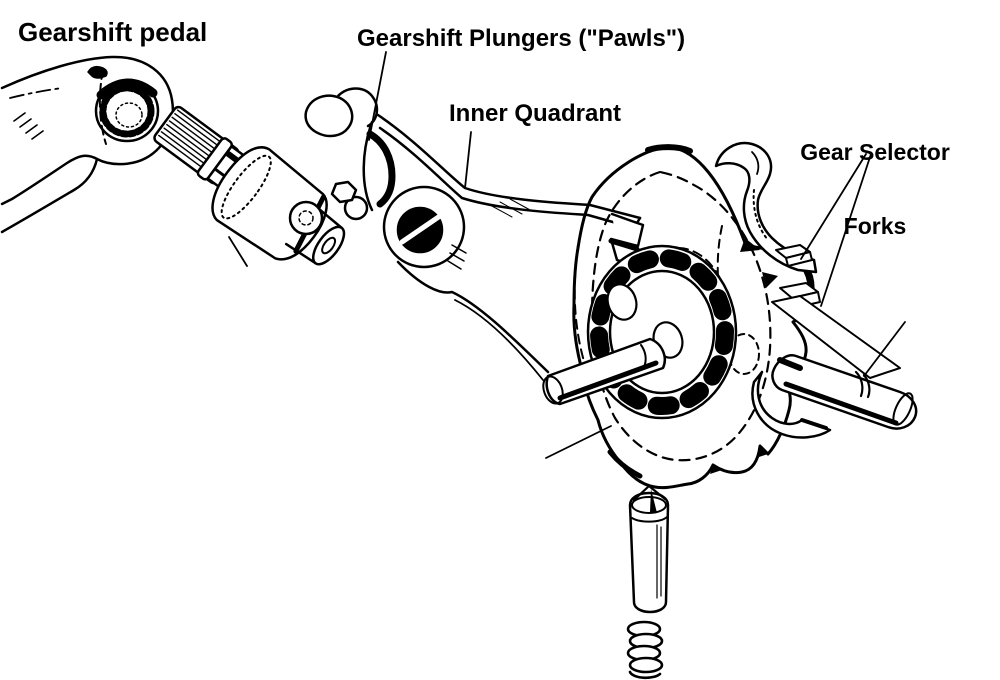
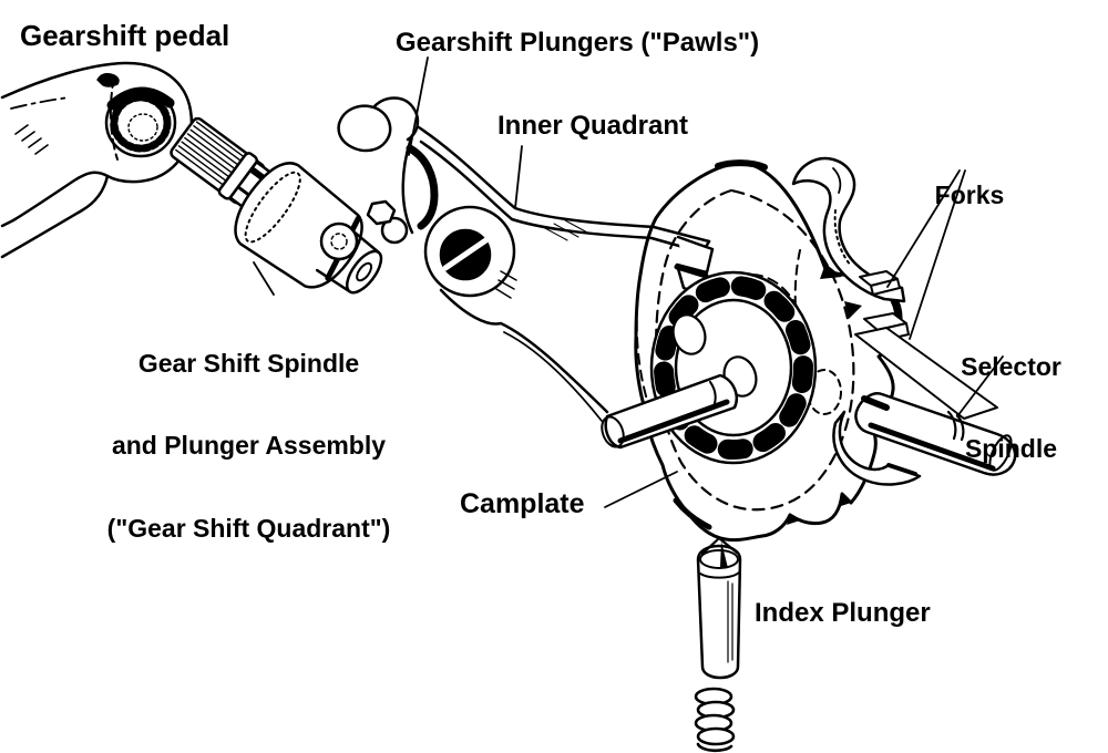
  Gearshift pedal
  Gearshift Plungers ("Pawls")
  Inner Quadrant
- Gear Selector
  Forks
+ Gear Shift Spindle
+ and Plunger Assembly
+ ("Gear Shift Quadrant")
+ Selector
+ Spindle
+ Camplate
+ Index Plunger
